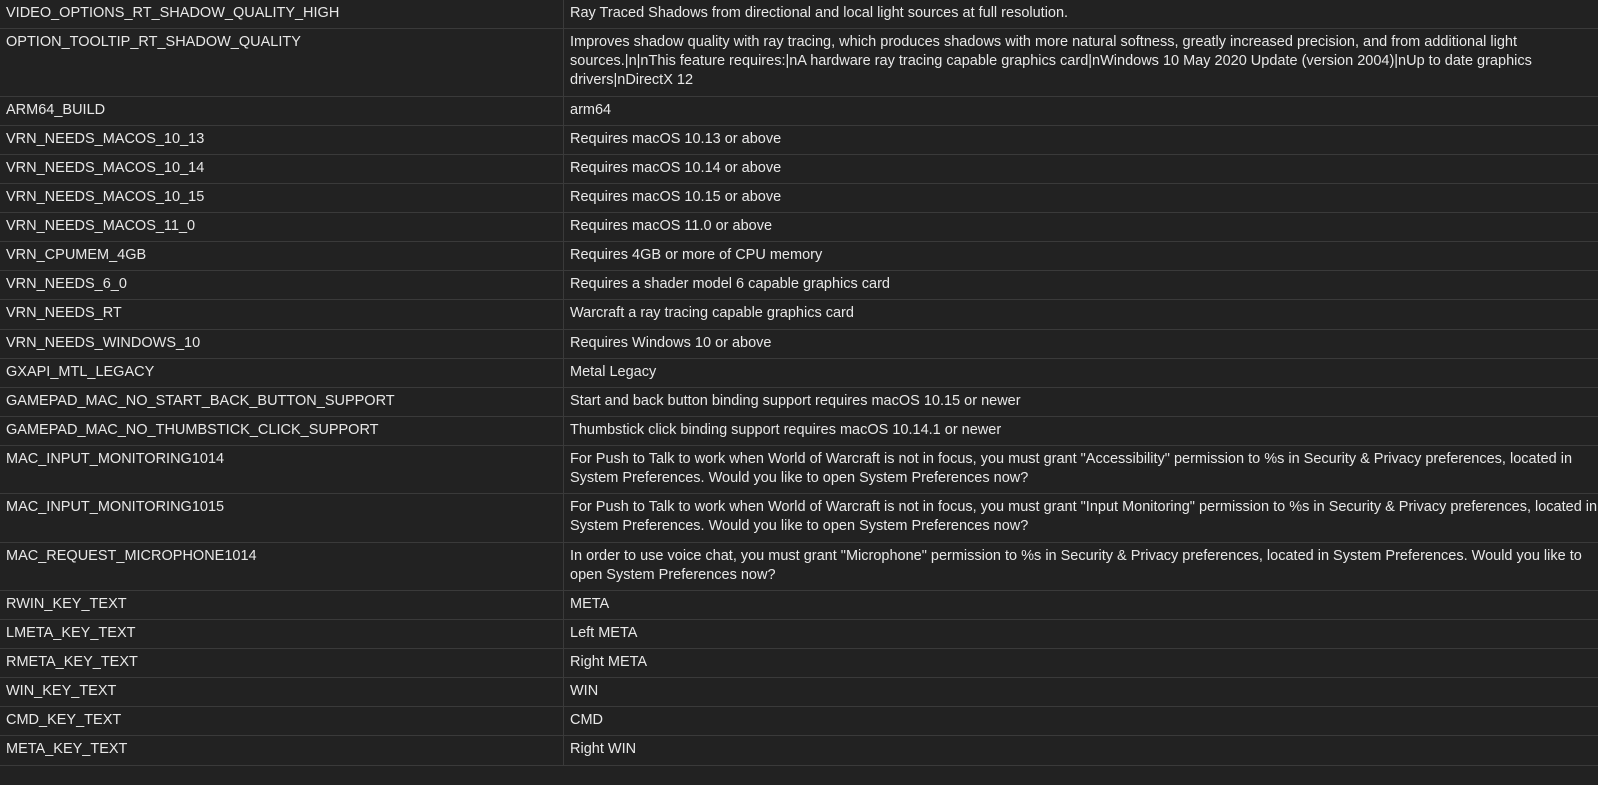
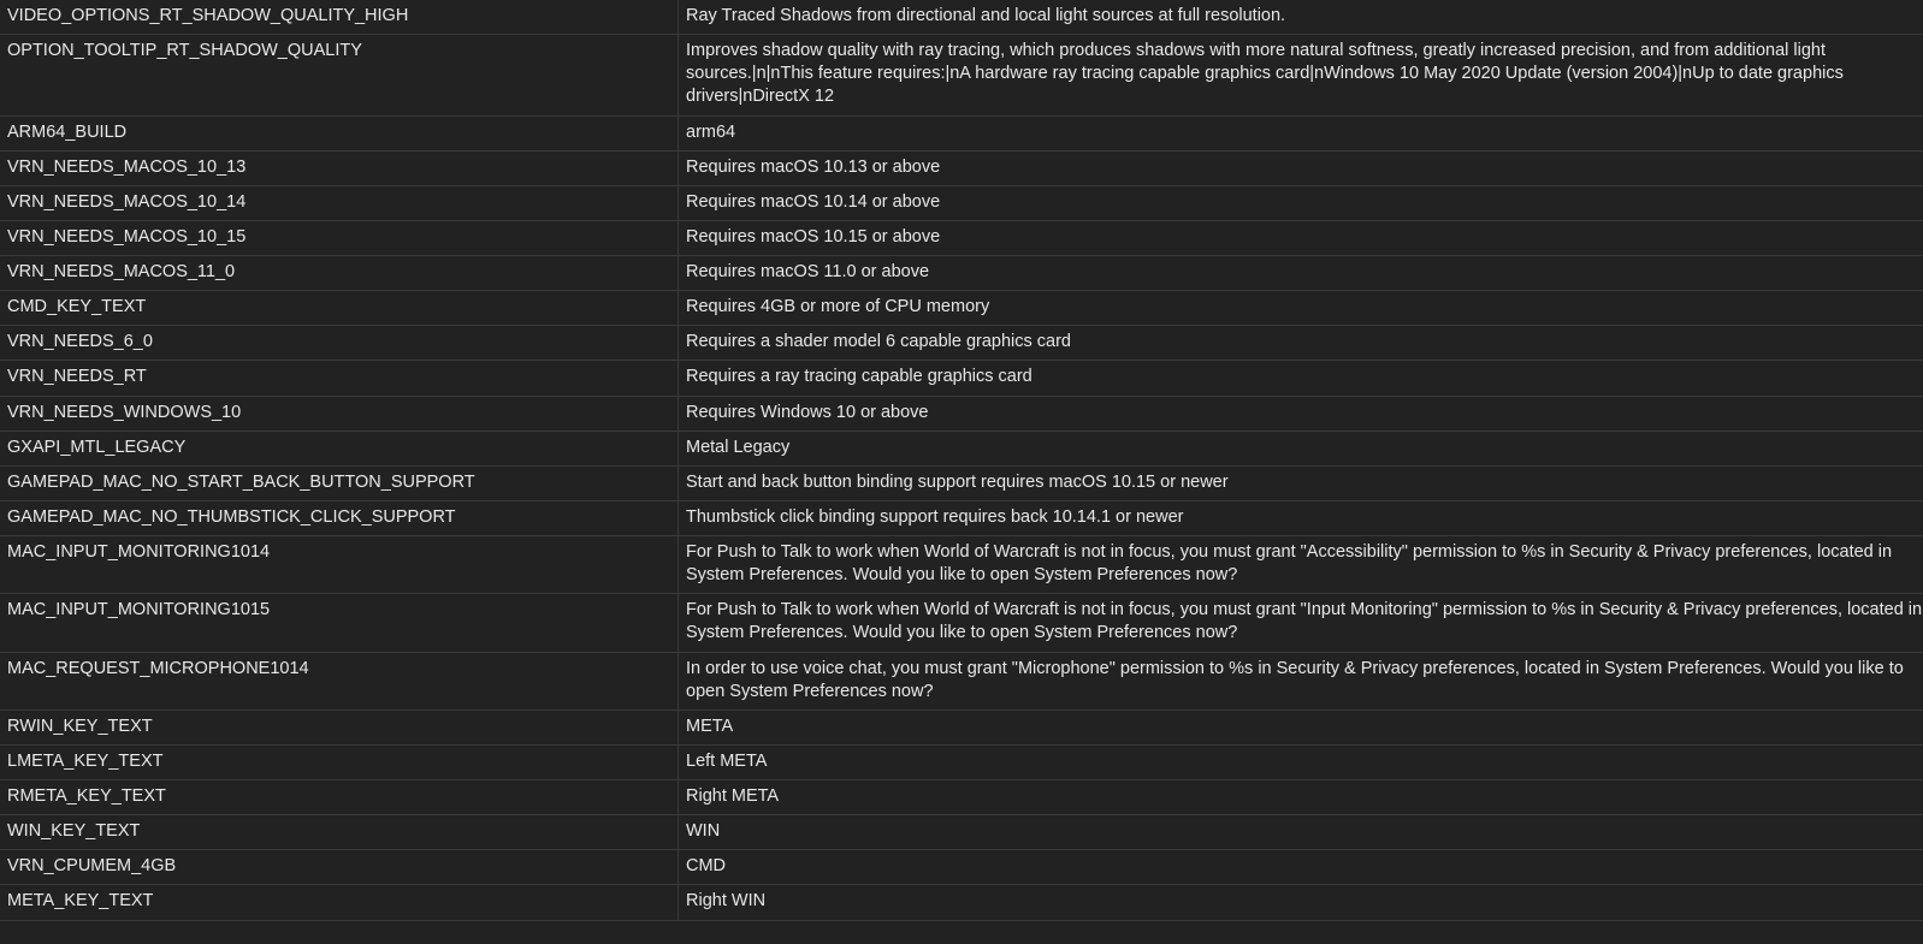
  VIDEO_OPTIONS_RT_SHADOW_QUALITY_HIGH	Ray Traced Shadows from directional and local light sources at full resolution.
  OPTION_TOOLTIP_RT_SHADOW_QUALITY	Improves shadow quality with ray tracing, which produces shadows with more natural softness, greatly increased precision, and from additional light sources.|n|nThis feature requires:|nA hardware ray tracing capable graphics card|nWindows 10 May 2020 Update (version 2004)|nUp to date graphics drivers|nDirectX 12
  ARM64_BUILD	arm64
  VRN_NEEDS_MACOS_10_13	Requires macOS 10.13 or above
  VRN_NEEDS_MACOS_10_14	Requires macOS 10.14 or above
  VRN_NEEDS_MACOS_10_15	Requires macOS 10.15 or above
  VRN_NEEDS_MACOS_11_0	Requires macOS 11.0 or above
- VRN_CPUMEM_4GB	Requires 4GB or more of CPU memory
+ CMD_KEY_TEXT	Requires 4GB or more of CPU memory
  VRN_NEEDS_6_0	Requires a shader model 6 capable graphics card
- VRN_NEEDS_RT	Warcraft a ray tracing capable graphics card
+ VRN_NEEDS_RT	Requires a ray tracing capable graphics card
  VRN_NEEDS_WINDOWS_10	Requires Windows 10 or above
  GXAPI_MTL_LEGACY	Metal Legacy
  GAMEPAD_MAC_NO_START_BACK_BUTTON_SUPPORT	Start and back button binding support requires macOS 10.15 or newer
- GAMEPAD_MAC_NO_THUMBSTICK_CLICK_SUPPORT	Thumbstick click binding support requires macOS 10.14.1 or newer
+ GAMEPAD_MAC_NO_THUMBSTICK_CLICK_SUPPORT	Thumbstick click binding support requires back 10.14.1 or newer
  MAC_INPUT_MONITORING1014	For Push to Talk to work when World of Warcraft is not in focus, you must grant "Accessibility" permission to %s in Security & Privacy preferences, located in System Preferences. Would you like to open System Preferences now?
  MAC_INPUT_MONITORING1015	For Push to Talk to work when World of Warcraft is not in focus, you must grant "Input Monitoring" permission to %s in Security & Privacy preferences, located in System Preferences. Would you like to open System Preferences now?
  MAC_REQUEST_MICROPHONE1014	In order to use voice chat, you must grant "Microphone" permission to %s in Security & Privacy preferences, located in System Preferences. Would you like to open System Preferences now?
  RWIN_KEY_TEXT	META
  LMETA_KEY_TEXT	Left META
  RMETA_KEY_TEXT	Right META
  WIN_KEY_TEXT	WIN
- CMD_KEY_TEXT	CMD
+ VRN_CPUMEM_4GB	CMD
  META_KEY_TEXT	Right WIN
